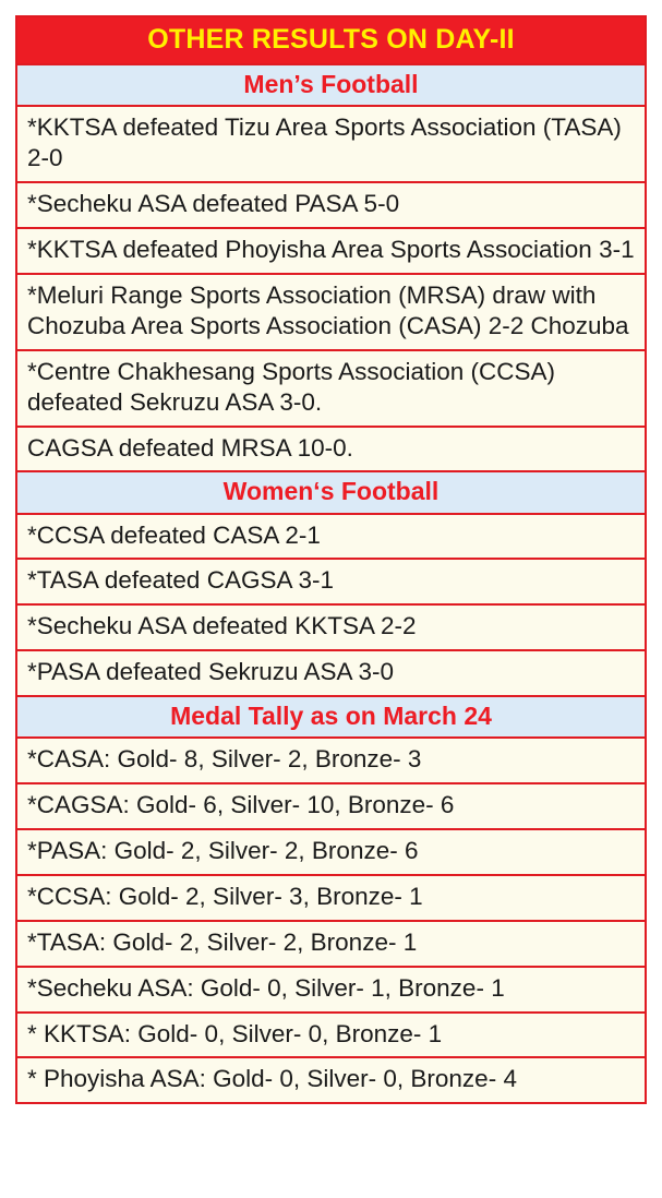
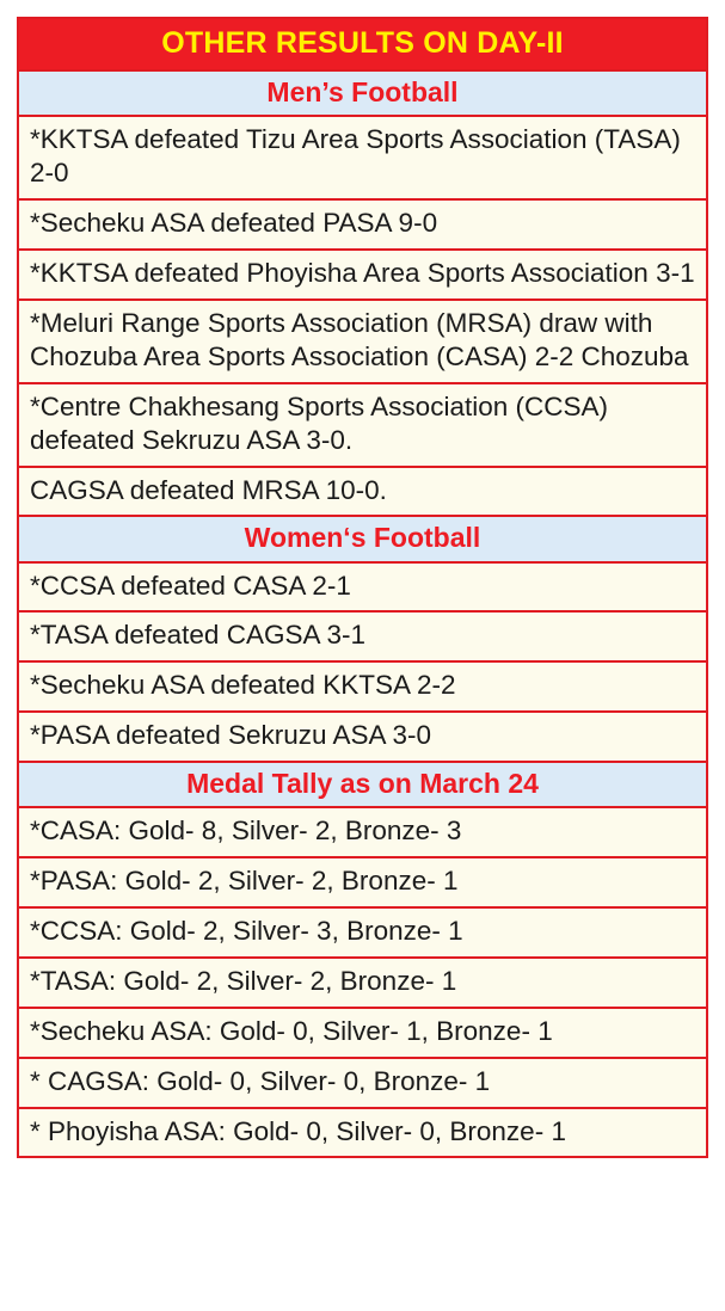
  OTHER RESULTS ON DAY-II
  Men’s Football
  *KKTSA defeated Tizu Area Sports Association (TASA) 2-0
- *Secheku ASA defeated PASA 5-0
+ *Secheku ASA defeated PASA 9-0
  *KKTSA defeated Phoyisha Area Sports Association 3-1
  *Meluri Range Sports Association (MRSA) draw with Chozuba Area Sports Association (CASA) 2-2 Chozuba
  *Centre Chakhesang Sports Association (CCSA) defeated Sekruzu ASA 3-0.
  CAGSA defeated MRSA 10-0.
  Women‘s Football
  *CCSA defeated CASA 2-1
  *TASA defeated CAGSA 3-1
  *Secheku ASA defeated KKTSA 2-2
  *PASA defeated Sekruzu ASA 3-0
  Medal Tally as on March 24
  *CASA: Gold- 8, Silver- 2, Bronze- 3
- *CAGSA: Gold- 6, Silver- 10, Bronze- 6
- *PASA: Gold- 2, Silver- 2, Bronze- 6
+ *PASA: Gold- 2, Silver- 2, Bronze- 1
  *CCSA: Gold- 2, Silver- 3, Bronze- 1
  *TASA: Gold- 2, Silver- 2, Bronze- 1
  *Secheku ASA: Gold- 0, Silver- 1, Bronze- 1
- * KKTSA: Gold- 0, Silver- 0, Bronze- 1
+ * CAGSA: Gold- 0, Silver- 0, Bronze- 1
- * Phoyisha ASA: Gold- 0, Silver- 0, Bronze- 4
+ * Phoyisha ASA: Gold- 0, Silver- 0, Bronze- 1
